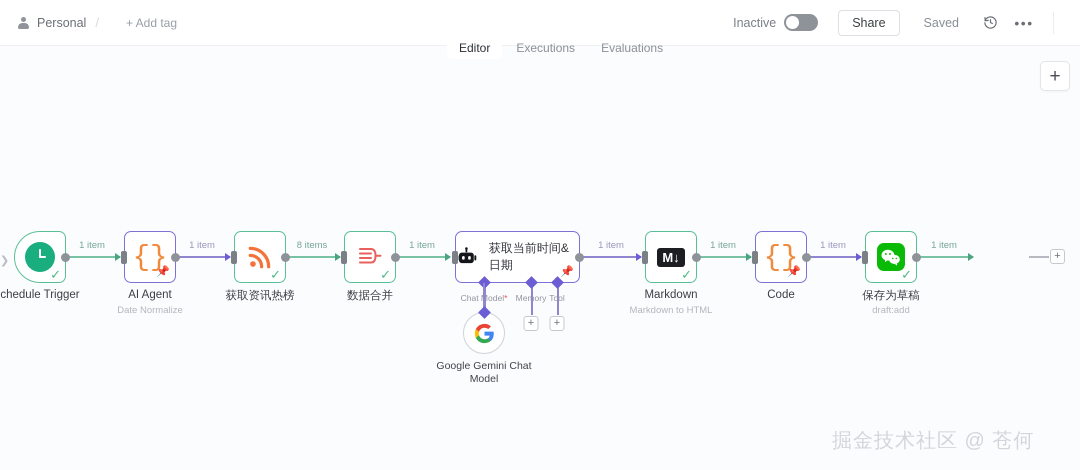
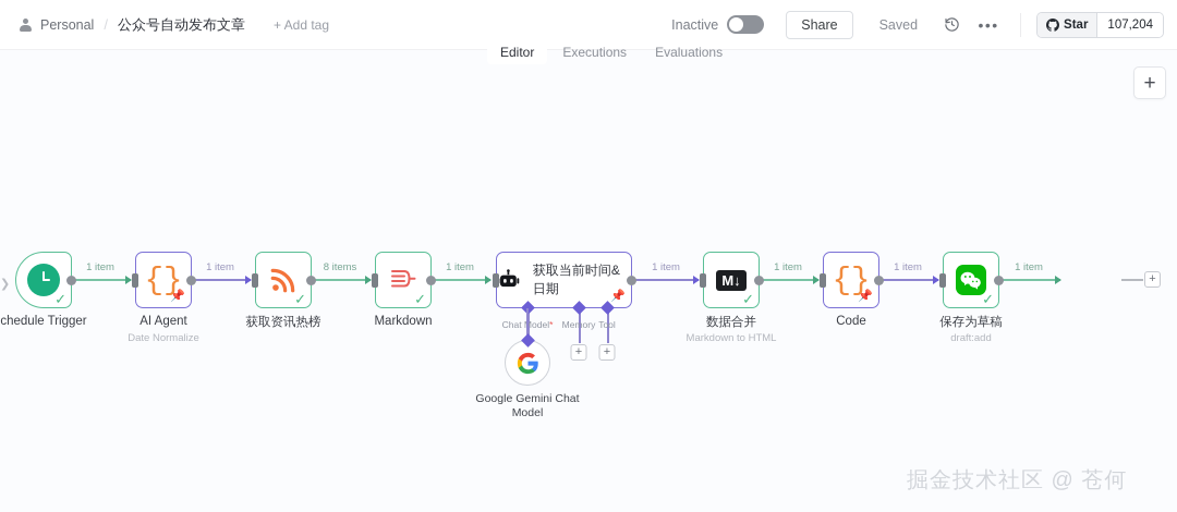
  Personal
  /
+ 公众号自动发布文章
  + Add tag
  Inactive
  Share
  Saved
  •••
+ Star
+ 107,204
  Editor
  Executions
  Evaluations
  +
  ❯
  1 item
  1 item
  8 items
  1 item
  1 item
  1 item
  1 item
  1 item
  ✓
  chedule Trigger
  {}
  📌
  AI Agent
  Date Normalize
  ✓
  获取资讯热榜
  ✓
- 数据合并
+ Markdown
  获取当前时间&日期
  📌
  Chatodel*
  Memory
  +
  Tool
  +
  Google Gemini Chat
  Model
  M↓
  ✓
- Markdown
+ 数据合并
  Markdown to HTML
  {}
  📌
  Code
  ✓
  保存为草稿
  draft:add
  +
  掘金技术社区 @ 苍何
